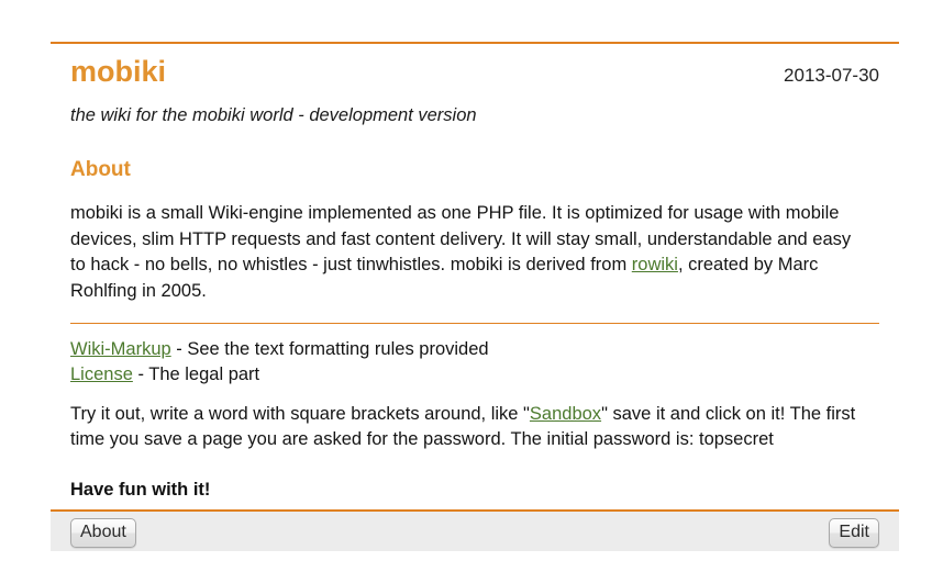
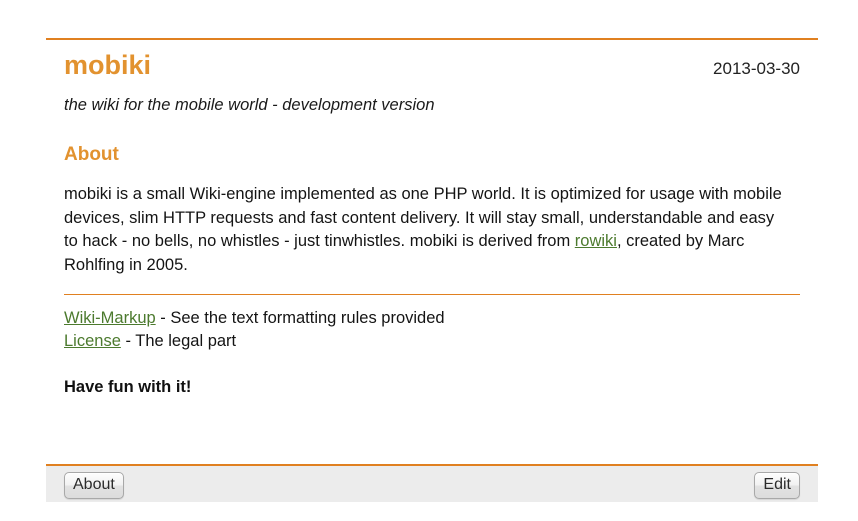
  mobiki
- 2013-07-30
+ 2013-03-30
- the wiki for the mobiki world - development version
+ the wiki for the mobile world - development version
  About
- mobiki is a small Wiki-engine implemented as one PHP file. It is optimized for usage with mobile devices, slim HTTP requests and fast content delivery. It will stay small, understandable and easy to hack - no bells, no whistles - just tinwhistles. mobiki is derived from rowiki, created by Marc Rohlfing in 2005.
+ mobiki is a small Wiki-engine implemented as one PHP world. It is optimized for usage with mobile devices, slim HTTP requests and fast content delivery. It will stay small, understandable and easy to hack - no bells, no whistles - just tinwhistles. mobiki is derived from rowiki, created by Marc Rohlfing in 2005.
  Wiki-Markup - See the text formatting rules provided
  License - The legal part
- Try it out, write a word with square brackets around, like "Sandbox" save it and click on it! The first time you save a page you are asked for the password. The initial password is: topsecret
  Have fun with it!
  About
  Edit
